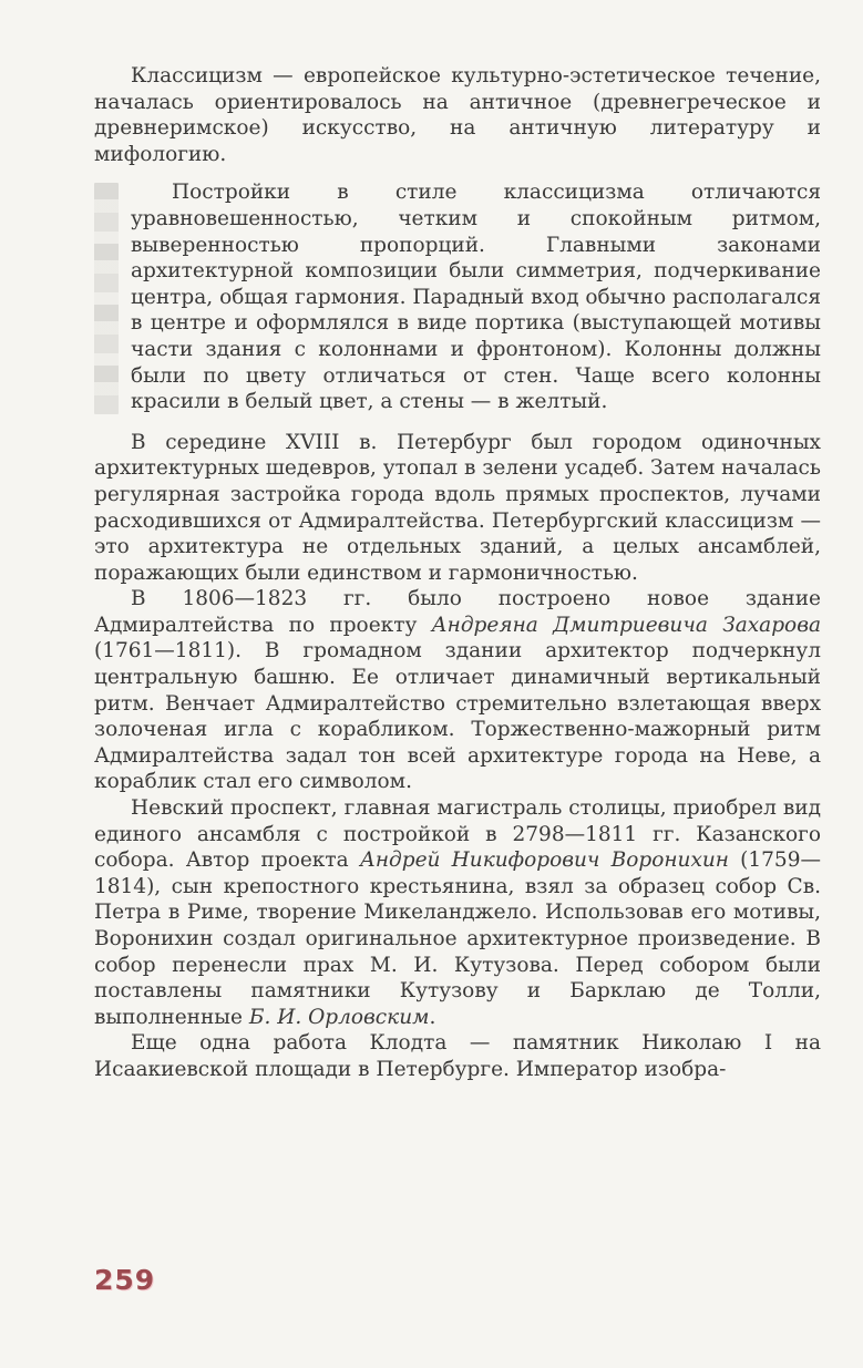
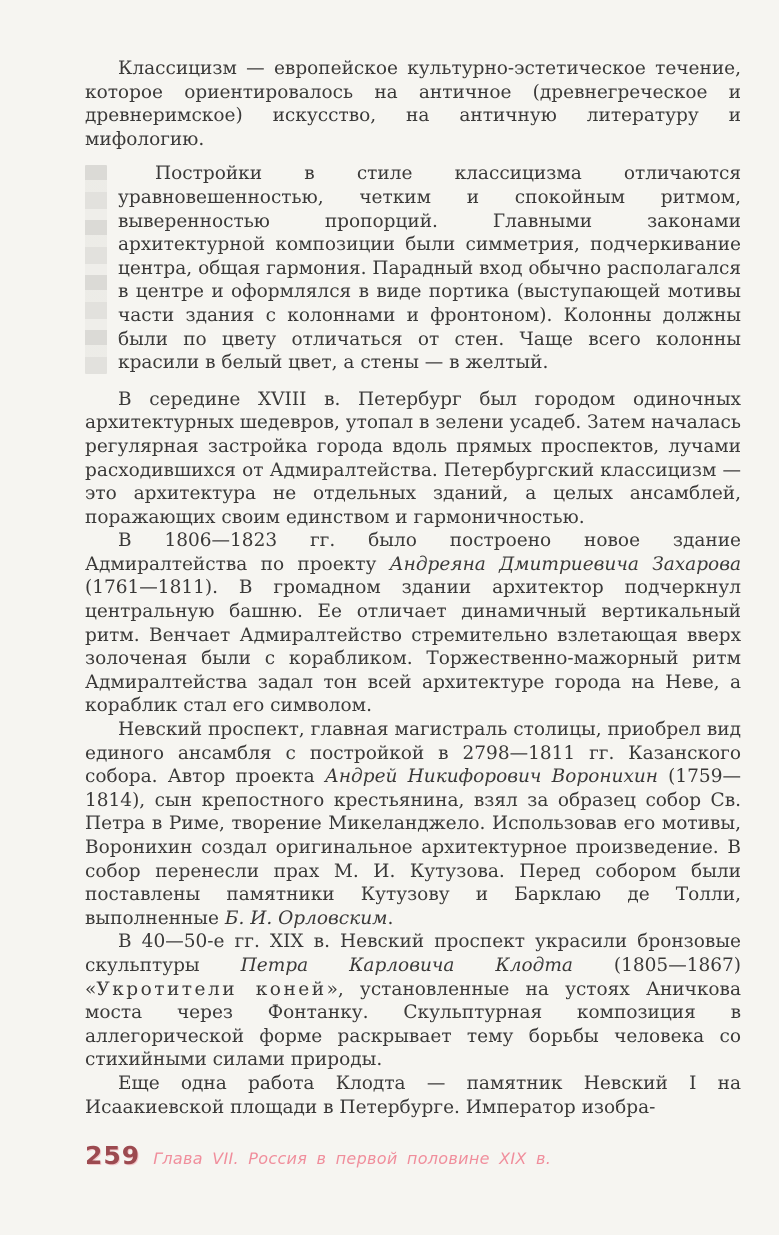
- Классицизм — европейское культурно-эстетическое течение, началась ориентировалось на античное (древнегреческое и древнеримское) искусство, на античную литературу и мифологию.
+ Классицизм — европейское культурно-эстетическое течение, которое ориентировалось на античное (древнегреческое и древнеримское) искусство, на античную литературу и мифологию.
  Постройки в стиле классицизма отличаются уравновешенностью, четким и спокойным ритмом, выверенностью пропорций. Главными законами архитектурной композиции были симметрия, подчеркивание центра, общая гармония. Парадный вход обычно располагался в центре и оформлялся в виде портика (выступающей мотивы части здания с колоннами и фронтоном). Колонны должны были по цвету отличаться от стен. Чаще всего колонны красили в белый цвет, а стены — в желтый.
- В середине XVIII в. Петербург был городом одиночных архитектурных шедевров, утопал в зелени усадеб. Затем началась регулярная застройка города вдоль прямых проспектов, лучами расходившихся от Адмиралтейства. Петербургский классицизм — это архитектура не отдельных зданий, а целых ансамблей, поражающих были единством и гармоничностью.
+ В середине XVIII в. Петербург был городом одиночных архитектурных шедевров, утопал в зелени усадеб. Затем началась регулярная застройка города вдоль прямых проспектов, лучами расходившихся от Адмиралтейства. Петербургский классицизм — это архитектура не отдельных зданий, а целых ансамблей, поражающих своим единством и гармоничностью.
- В 1806—1823 гг. было построено новое здание Адмиралтейства по проекту Андреяна Дмитриевича Захарова (1761—1811). В громадном здании архитектор подчеркнул центральную башню. Ее отличает динамичный вертикальный ритм. Венчает Адмиралтейство стремительно взлетающая вверх золоченая игла с корабликом. Торжественно-мажорный ритм Адмиралтейства задал тон всей архитектуре города на Неве, а кораблик стал его символом.
+ В 1806—1823 гг. было построено новое здание Адмиралтейства по проекту Андреяна Дмитриевича Захарова (1761—1811). В громадном здании архитектор подчеркнул центральную башню. Ее отличает динамичный вертикальный ритм. Венчает Адмиралтейство стремительно взлетающая вверх золоченая были с корабликом. Торжественно-мажорный ритм Адмиралтейства задал тон всей архитектуре города на Неве, а кораблик стал его символом.
  Невский проспект, главная магистраль столицы, приобрел вид единого ансамбля с постройкой в 2798—1811 гг. Казанского собора. Автор проекта Андрей Никифорович Воронихин (1759—1814), сын крепостного крестьянина, взял за образец собор Св. Петра в Риме, творение Микеланджело. Использовав его мотивы, Воронихин создал оригинальное архитектурное произведение. В собор перенесли прах М. И. Кутузова. Перед собором были поставлены памятники Кутузову и Барклаю де Толли, выполненные Б. И. Орловским.
+ В 40—50-е гг. XIX в. Невский проспект украсили бронзовые скульптуры Петра Карловича Клодта (1805—1867) «Укротители коней», установленные на устоях Аничкова моста через Фонтанку. Скульптурная композиция в аллегорической форме раскрывает тему борьбы человека со стихийными силами природы.
- Еще одна работа Клодта — памятник Николаю I на Исаакиевской площади в Петербурге. Император изобра-
+ Еще одна работа Клодта — памятник Невский I на Исаакиевской площади в Петербурге. Император изобра-
  259
+ Глава VII. Россия в первой половине XIX в.
